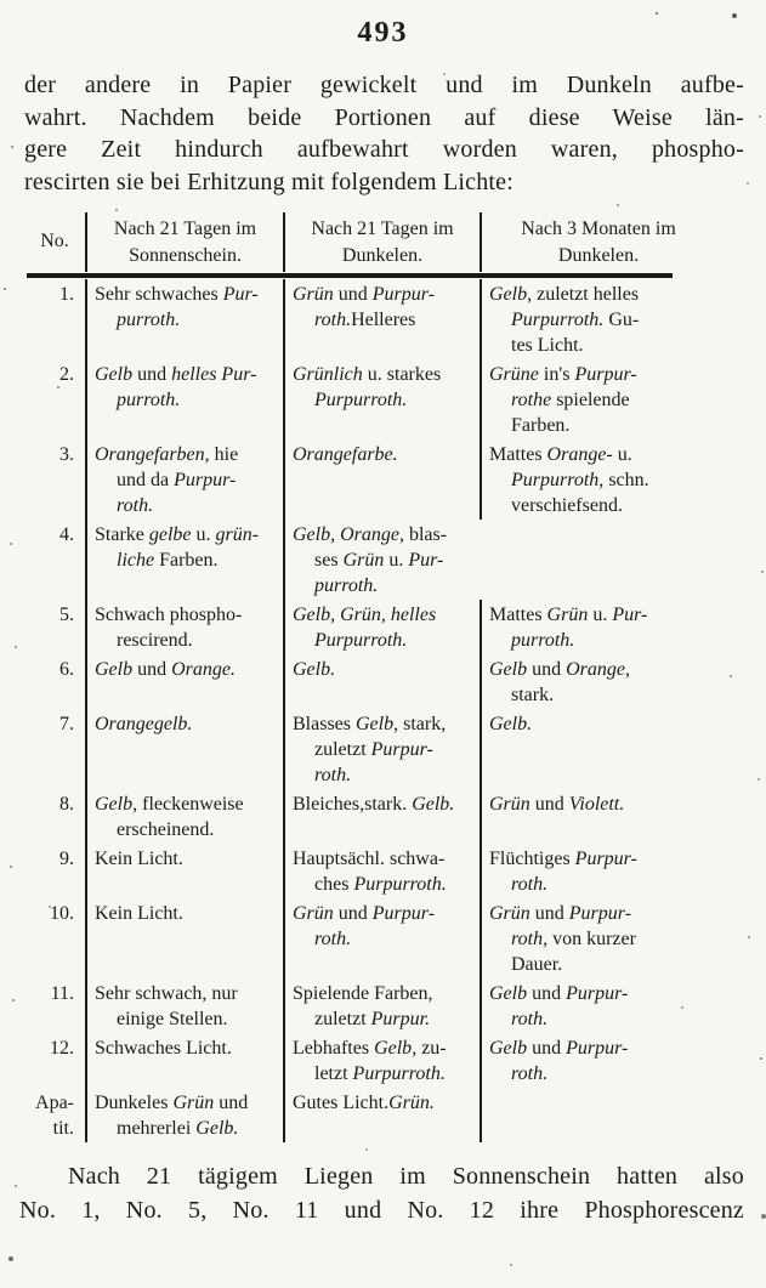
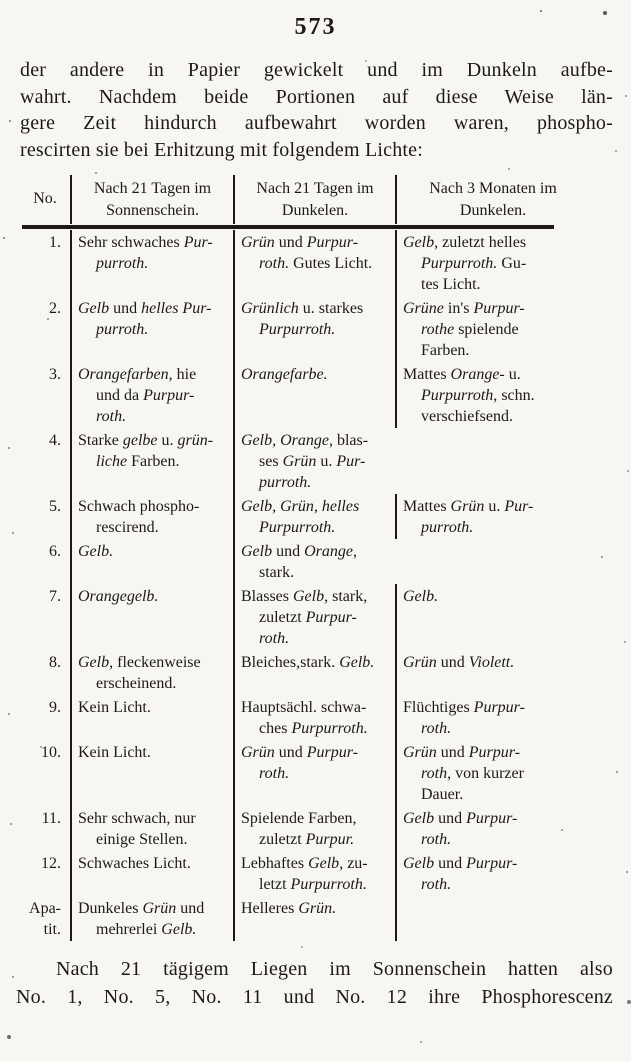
- 493
+ 573
  der andere in Papier gewickelt und im Dunkeln aufbe-
  wahrt. Nachdem beide Portionen auf diese Weise län-
  gere Zeit hindurch aufbewahrt worden waren, phospho-
  rescirten sie bei Erhitzung mit folgendem Lichte:
  No.
  Nach 21 Tagen im
  Sonnenschein.
  Nach 21 Tagen im
  Dunkelen.
  Nach 3 Monaten im
  Dunkelen.
  1.
  Sehr schwaches Pur-
  purroth.
  Grün und Purpur-
- roth.Helleres
+ roth. Gutes Licht.
  Gelb, zuletzt helles
  Purpurroth. Gu-
  tes Licht.
  2.
  Gelb und helles Pur-
  purroth.
  Grünlich u. starkes
  Purpurroth.
  Grüne in's Purpur-
  rothe spielende
  Farben.
  3.
  Orangefarben, hie
  und da Purpur-
  roth.
  Orangefarbe.
  Mattes Orange- u.
  Purpurroth, schn.
  verschiefsend.
  4.
  Starke gelbe u. grün-
  liche Farben.
  Gelb, Orange, blas-
  ses Grün u. Pur-
  purroth.
  5.
  Schwach phospho-
  rescirend.
  Gelb, Grün, helles
  Purpurroth.
  Mattes Grün u. Pur-
  purroth.
  6.
- Gelb und Orange.
  Gelb.
  Gelb und Orange,
  stark.
  7.
  Orangegelb.
  Blasses Gelb, stark,
  zuletzt Purpur-
  roth.
  Gelb.
  8.
  Gelb, fleckenweise
  erscheinend.
  Bleiches,stark. Gelb.
  Grün und Violett.
  9.
  Kein Licht.
  Hauptsächl. schwa-
  ches Purpurroth.
  Flüchtiges Purpur-
  roth.
  10.
  Kein Licht.
  Grün und Purpur-
  roth.
  Grün und Purpur-
  roth, von kurzer
  Dauer.
  11.
  Sehr schwach, nur
  einige Stellen.
  Spielende Farben,
  zuletzt Purpur.
  Gelb und Purpur-
  roth.
  12.
  Schwaches Licht.
  Lebhaftes Gelb, zu-
  letzt Purpurroth.
  Gelb und Purpur-
  roth.
  Apa-
  tit.
  Dunkeles Grün und
  mehrerlei Gelb.
- Gutes Licht.Grün.
+ Helleres Grün.
  Nach 21 tägigem Liegen im Sonnenschein hatten also
  No. 1, No. 5, No. 11 und No. 12 ihre Phosphorescenz
